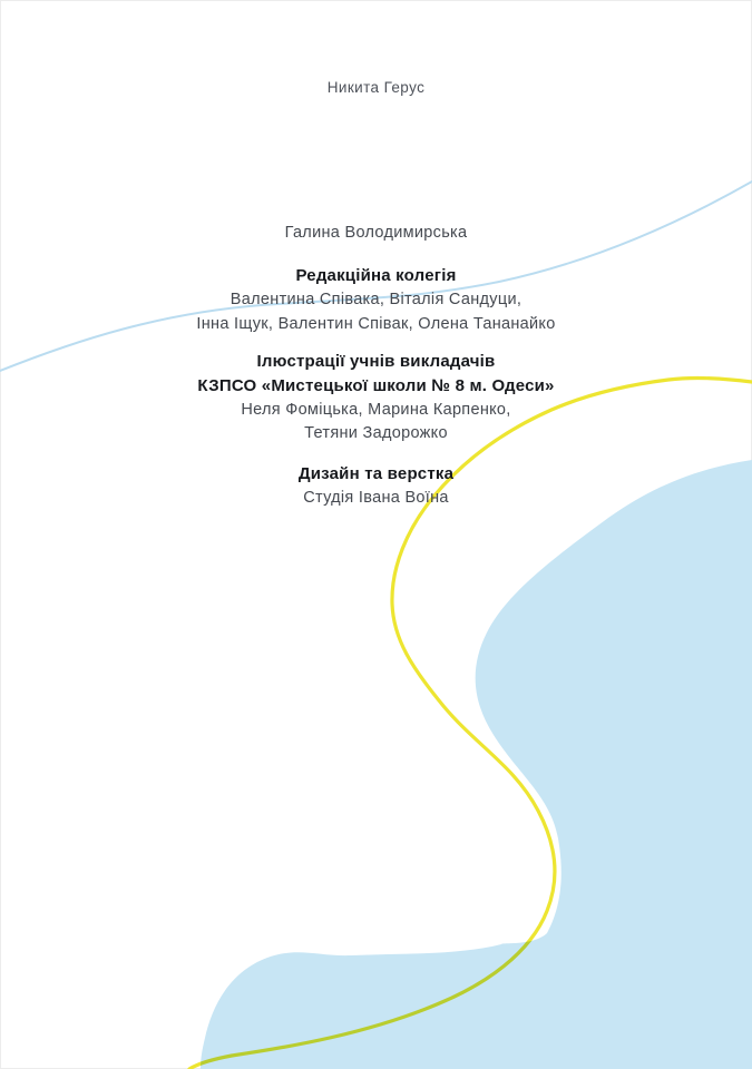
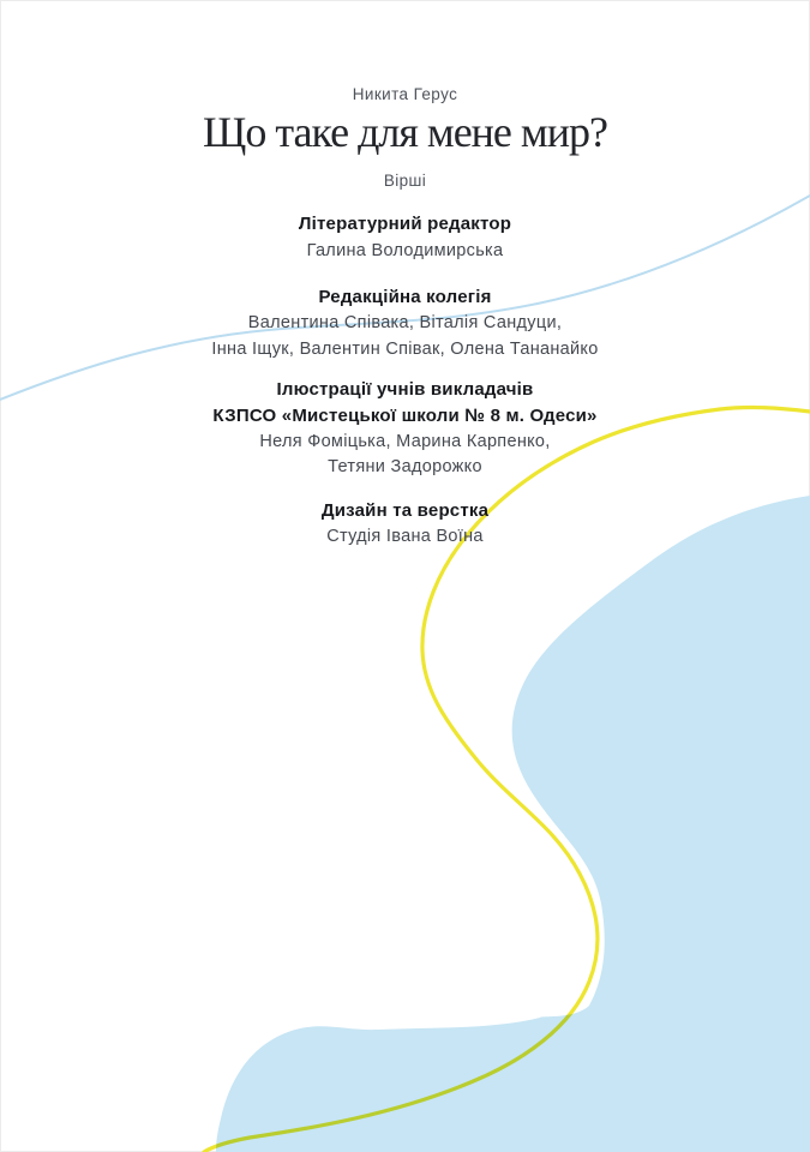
  Никита Герус
+ Що таке для мене мир?
+ Вірші
+ Літературний редактор
  Галина Володимирська
  Редакційна колегія
  Валентина Співака, Віталія Сандуци,
  Інна Іщук, Валентин Співак, Олена Тананайко
  Ілюстрації учнів викладачів
  КЗПСО «Мистецької школи № 8 м. Одеси»
  Неля Фоміцька, Марина Карпенко,
  Тетяни Задорожко
  Дизайн та верстка
  Студія Івана Воїна
